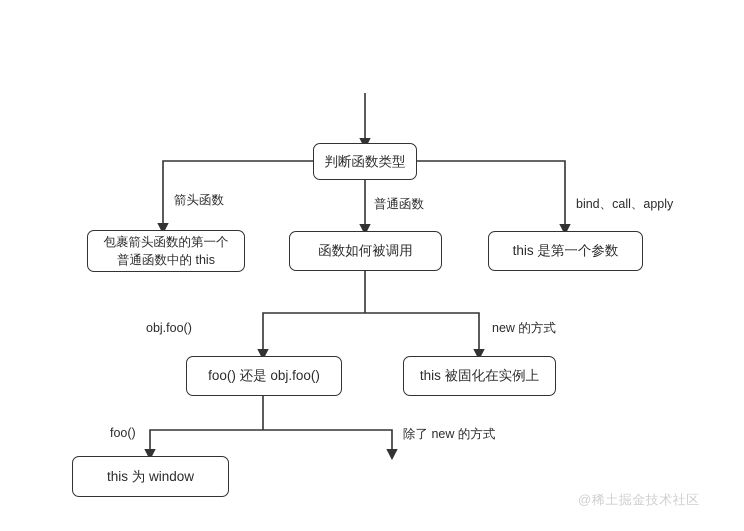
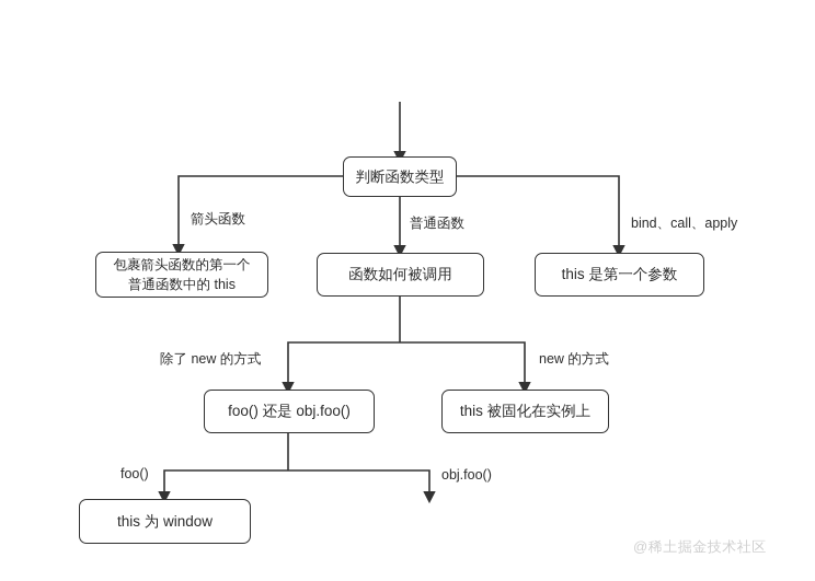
  判断函数类型
  包裹箭头函数的第一个
  普通函数中的 this
  函数如何被调用
  this 是第一个参数
  foo() 还是 obj.foo()
  this 被固化在实例上
  this 为 window
  箭头函数
  普通函数
  bind、call、apply
- obj.foo()
+ 除了 new 的方式
  new 的方式
  foo()
- 除了 new 的方式
+ obj.foo()
  @稀土掘金技术社区
